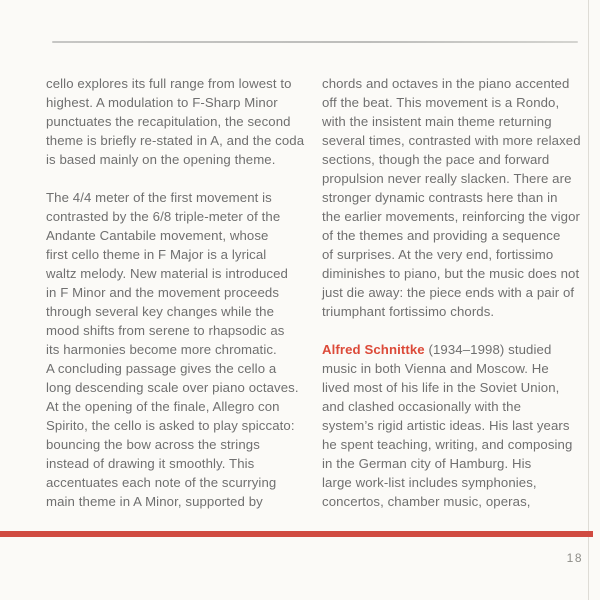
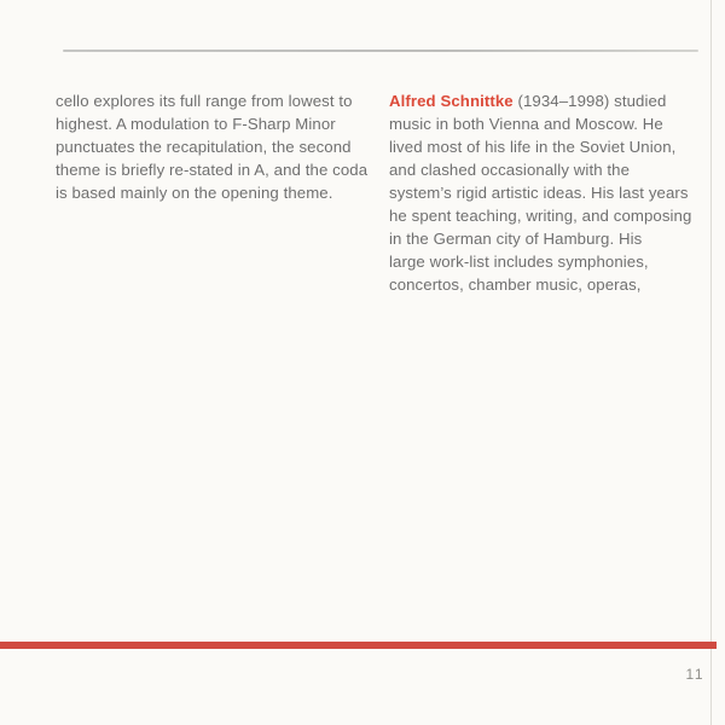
  cello explores its full range from lowest to
  highest. A modulation to F-Sharp Minor
  punctuates the recapitulation, the second
  theme is briefly re-stated in A, and the coda
  is based mainly on the opening theme.
- The 4/4 meter of the first movement is
- contrasted by the 6/8 triple-meter of the
- Andante Cantabile movement, whose
- first cello theme in F Major is a lyrical
- waltz melody. New material is introduced
- in F Minor and the movement proceeds
- through several key changes while the
- mood shifts from serene to rhapsodic as
- its harmonies become more chromatic.
- A concluding passage gives the cello a
- long descending scale over piano octaves.
- At the opening of the finale, Allegro con
- Spirito, the cello is asked to play spiccato:
- bouncing the bow across the strings
- instead of drawing it smoothly. This
- accentuates each note of the scurrying
- main theme in A Minor, supported by
- chords and octaves in the piano accented
- off the beat. This movement is a Rondo,
- with the insistent main theme returning
- several times, contrasted with more relaxed
- sections, though the pace and forward
- propulsion never really slacken. There are
- stronger dynamic contrasts here than in
- the earlier movements, reinforcing the vigor
- of the themes and providing a sequence
- of surprises. At the very end, fortissimo
- diminishes to piano, but the music does not
- just die away: the piece ends with a pair of
- triumphant fortissimo chords.
  Alfred Schnittke (1934–1998) studied
  music in both Vienna and Moscow. He
  lived most of his life in the Soviet Union,
  and clashed occasionally with the
  system’s rigid artistic ideas. His last years
  he spent teaching, writing, and composing
  in the German city of Hamburg. His
  large work-list includes symphonies,
  concertos, chamber music, operas,
- 18
+ 11
